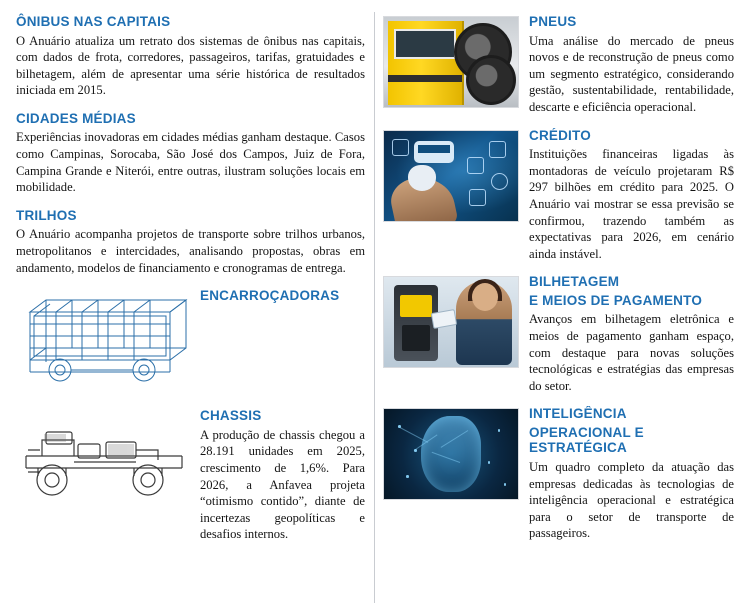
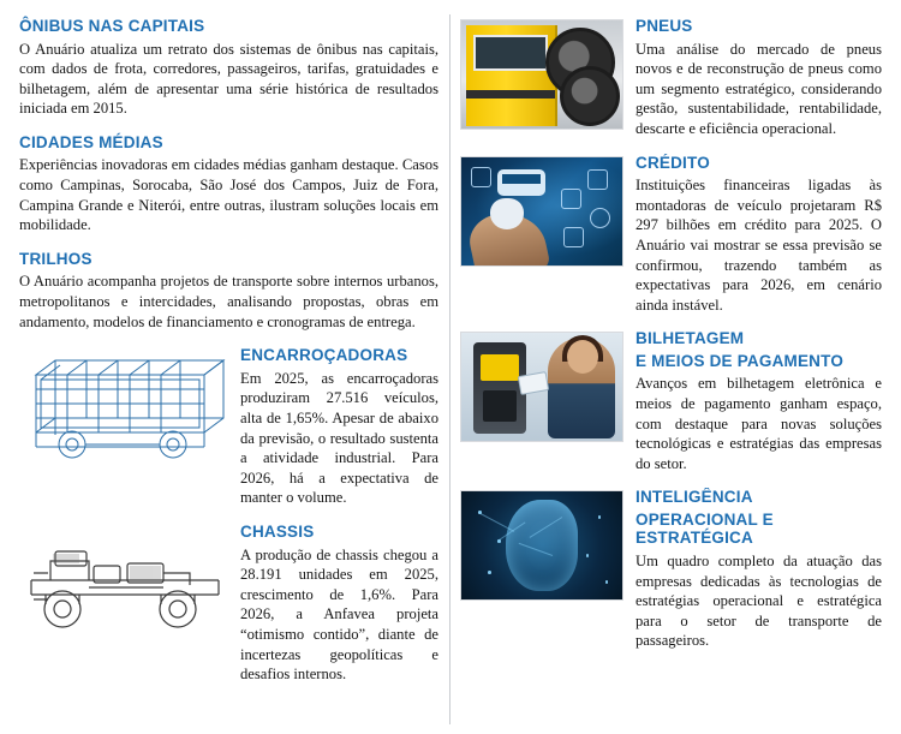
  ÔNIBUS NAS CAPITAIS
  O Anuário atualiza um retrato dos sistemas de ônibus nas capitais, com dados de frota, corredores, passageiros, tarifas, gratuidades e bilhetagem, além de apresentar uma série histórica de resultados iniciada em 2015.
  CIDADES MÉDIAS
  Experiências inovadoras em cidades médias ganham destaque. Casos como Campinas, Sorocaba, São José dos Campos, Juiz de Fora, Campina Grande e Niterói, entre outras, ilustram soluções locais em mobilidade.
  TRILHOS
- O Anuário acompanha projetos de transporte sobre trilhos urbanos, metropolitanos e intercidades, analisando propostas, obras em andamento, modelos de financiamento e cronogramas de entrega.
+ O Anuário acompanha projetos de transporte sobre internos urbanos, metropolitanos e intercidades, analisando propostas, obras em andamento, modelos de financiamento e cronogramas de entrega.
  ENCARROÇADORAS
+ Em 2025, as encarroçadoras produziram 27.516 veículos, alta de 1,65%. Apesar de abaixo da previsão, o resultado sustenta a atividade industrial. Para 2026, há a expectativa de manter o volume.
  CHASSIS
  A produção de chassis chegou a 28.191 unidades em 2025, crescimento de 1,6%. Para 2026, a Anfavea projeta “otimismo contido”, diante de incertezas geopolíticas e desafios internos.
  PNEUS
  Uma análise do mercado de pneus novos e de reconstrução de pneus como um segmento estratégico, considerando gestão, sustentabilidade, rentabilidade, descarte e eficiência operacional.
  CRÉDITO
  Instituições financeiras ligadas às montadoras de veículo projetaram R$ 297 bilhões em crédito para 2025. O Anuário vai mostrar se essa previsão se confirmou, trazendo também as expectativas para 2026, em cenário ainda instável.
  BILHETAGEM
  E MEIOS DE PAGAMENTO
  Avanços em bilhetagem eletrônica e meios de pagamento ganham espaço, com destaque para novas soluções tecnológicas e estratégias das empresas do setor.
  INTELIGÊNCIA
  OPERACIONAL E ESTRATÉGICA
- Um quadro completo da atuação das empresas dedicadas às tecnologias de inteligência operacional e estratégica para o setor de transporte de passageiros.
+ Um quadro completo da atuação das empresas dedicadas às tecnologias de estratégias operacional e estratégica para o setor de transporte de passageiros.
